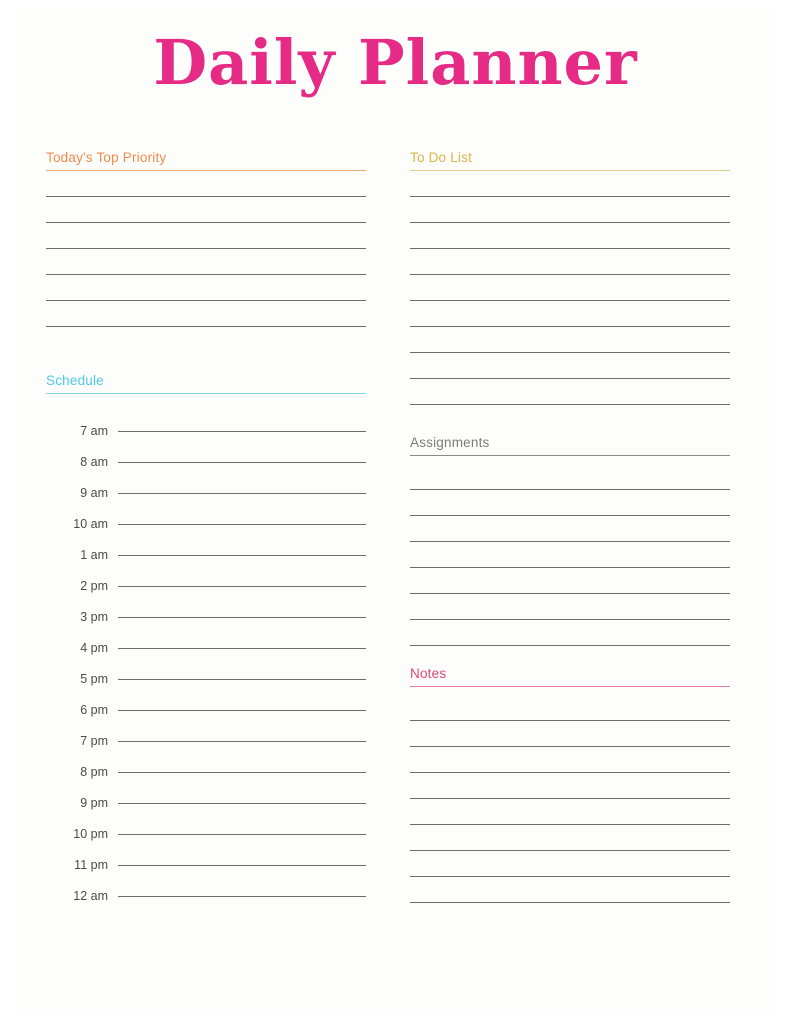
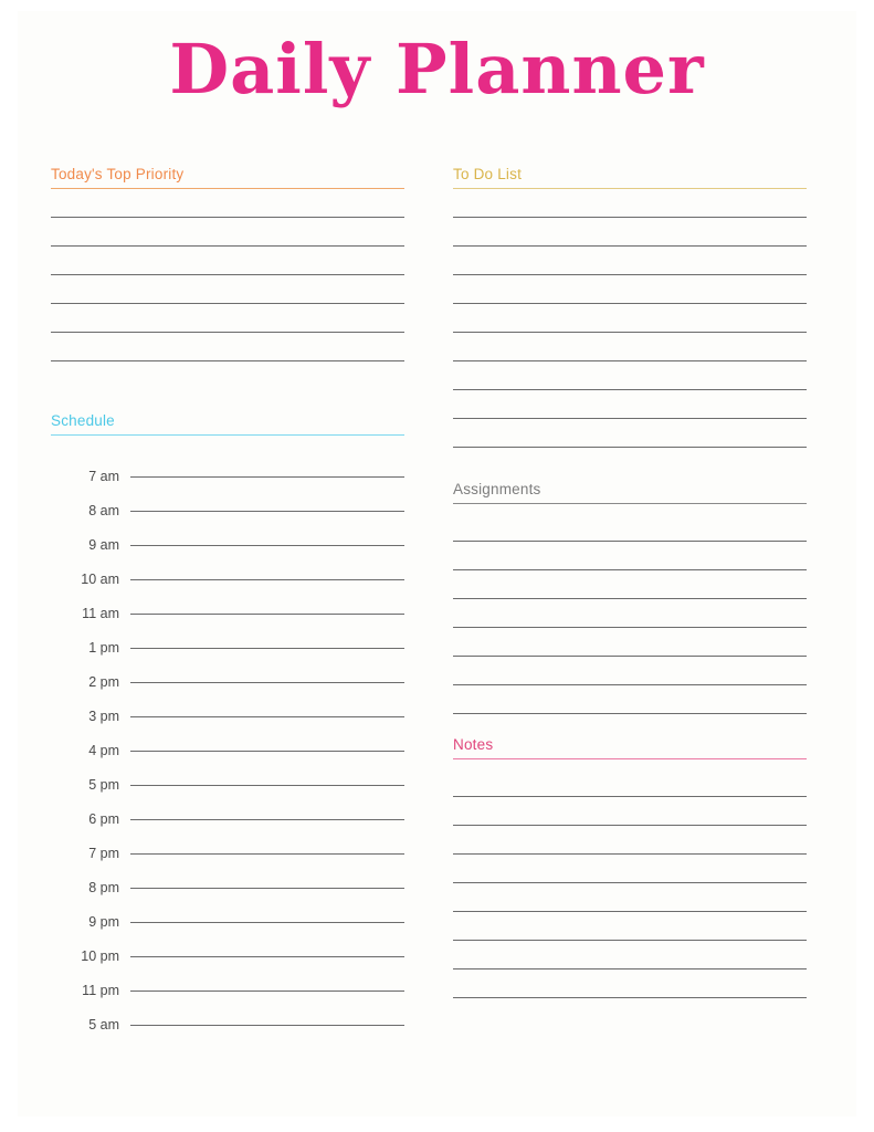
  Daily Planner
  Today's Top Priority
  Schedule
  7 am
  8 am
  9 am
  10 am
- 1 am
+ 11 am
+ 1 pm
  2 pm
  3 pm
  4 pm
  5 pm
  6 pm
  7 pm
  8 pm
  9 pm
  10 pm
  11 pm
- 12 am
+ 5 am
  To Do List
  Assignments
  Notes
